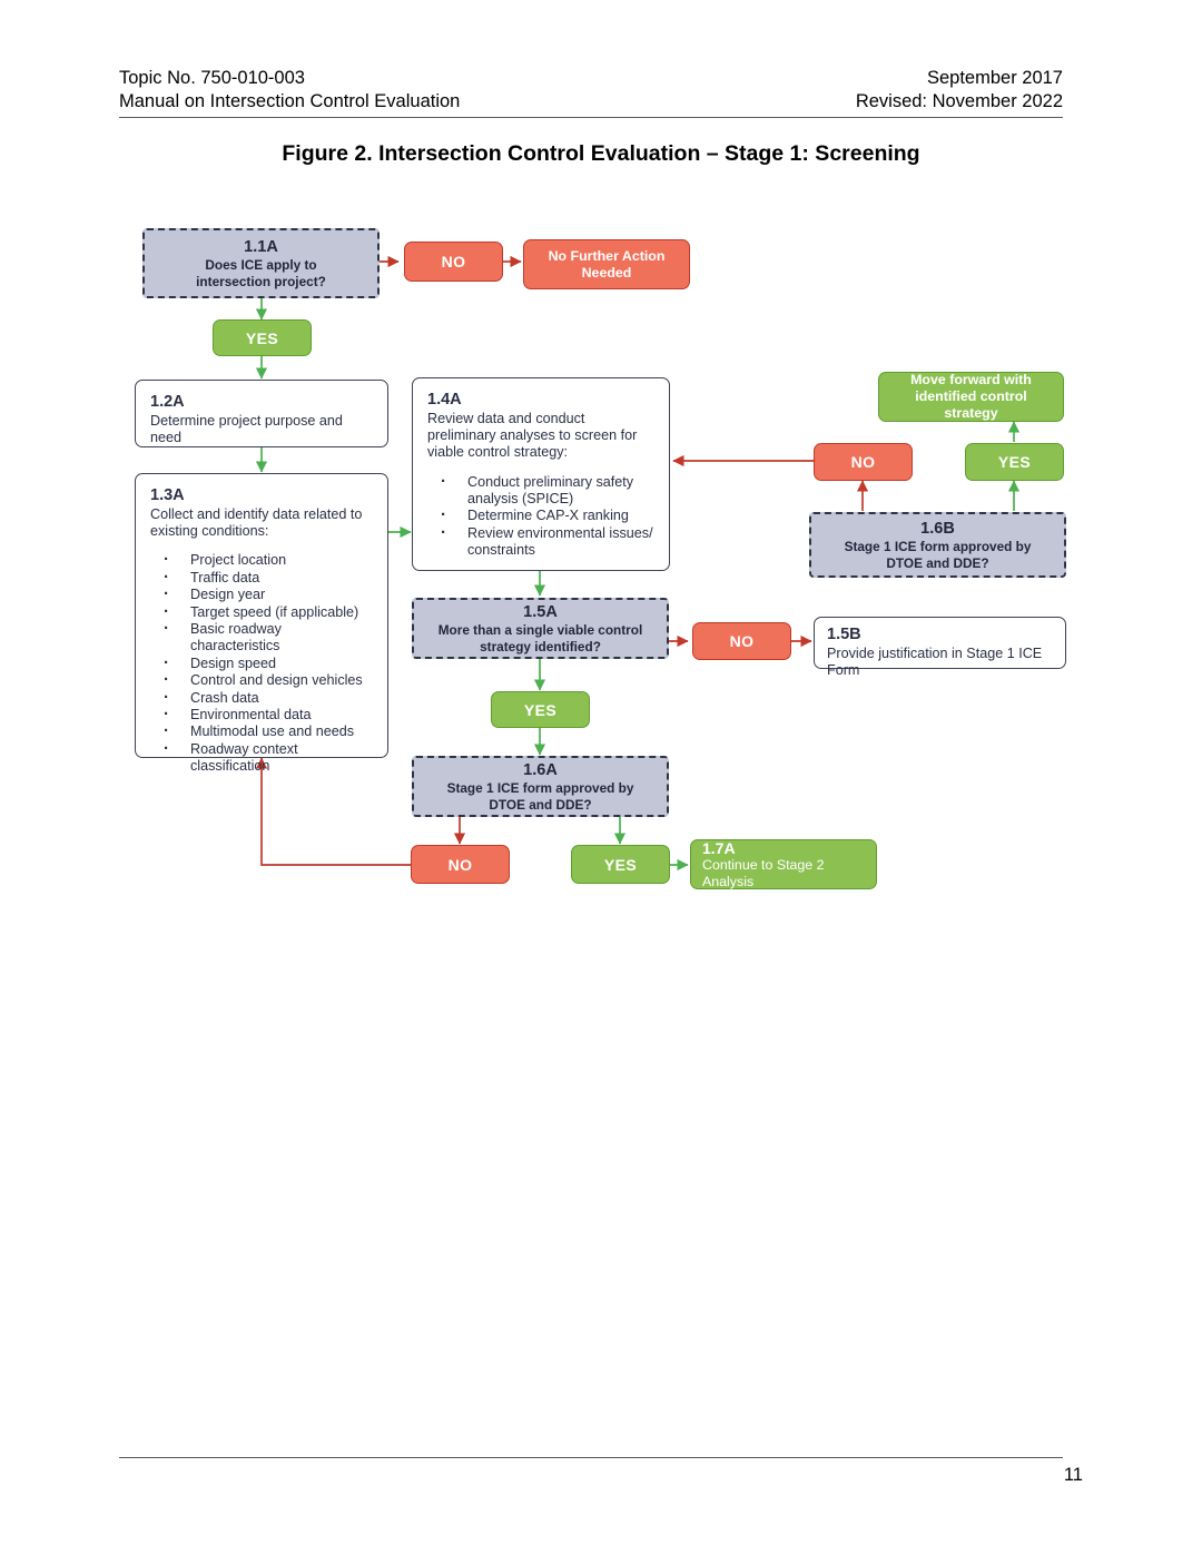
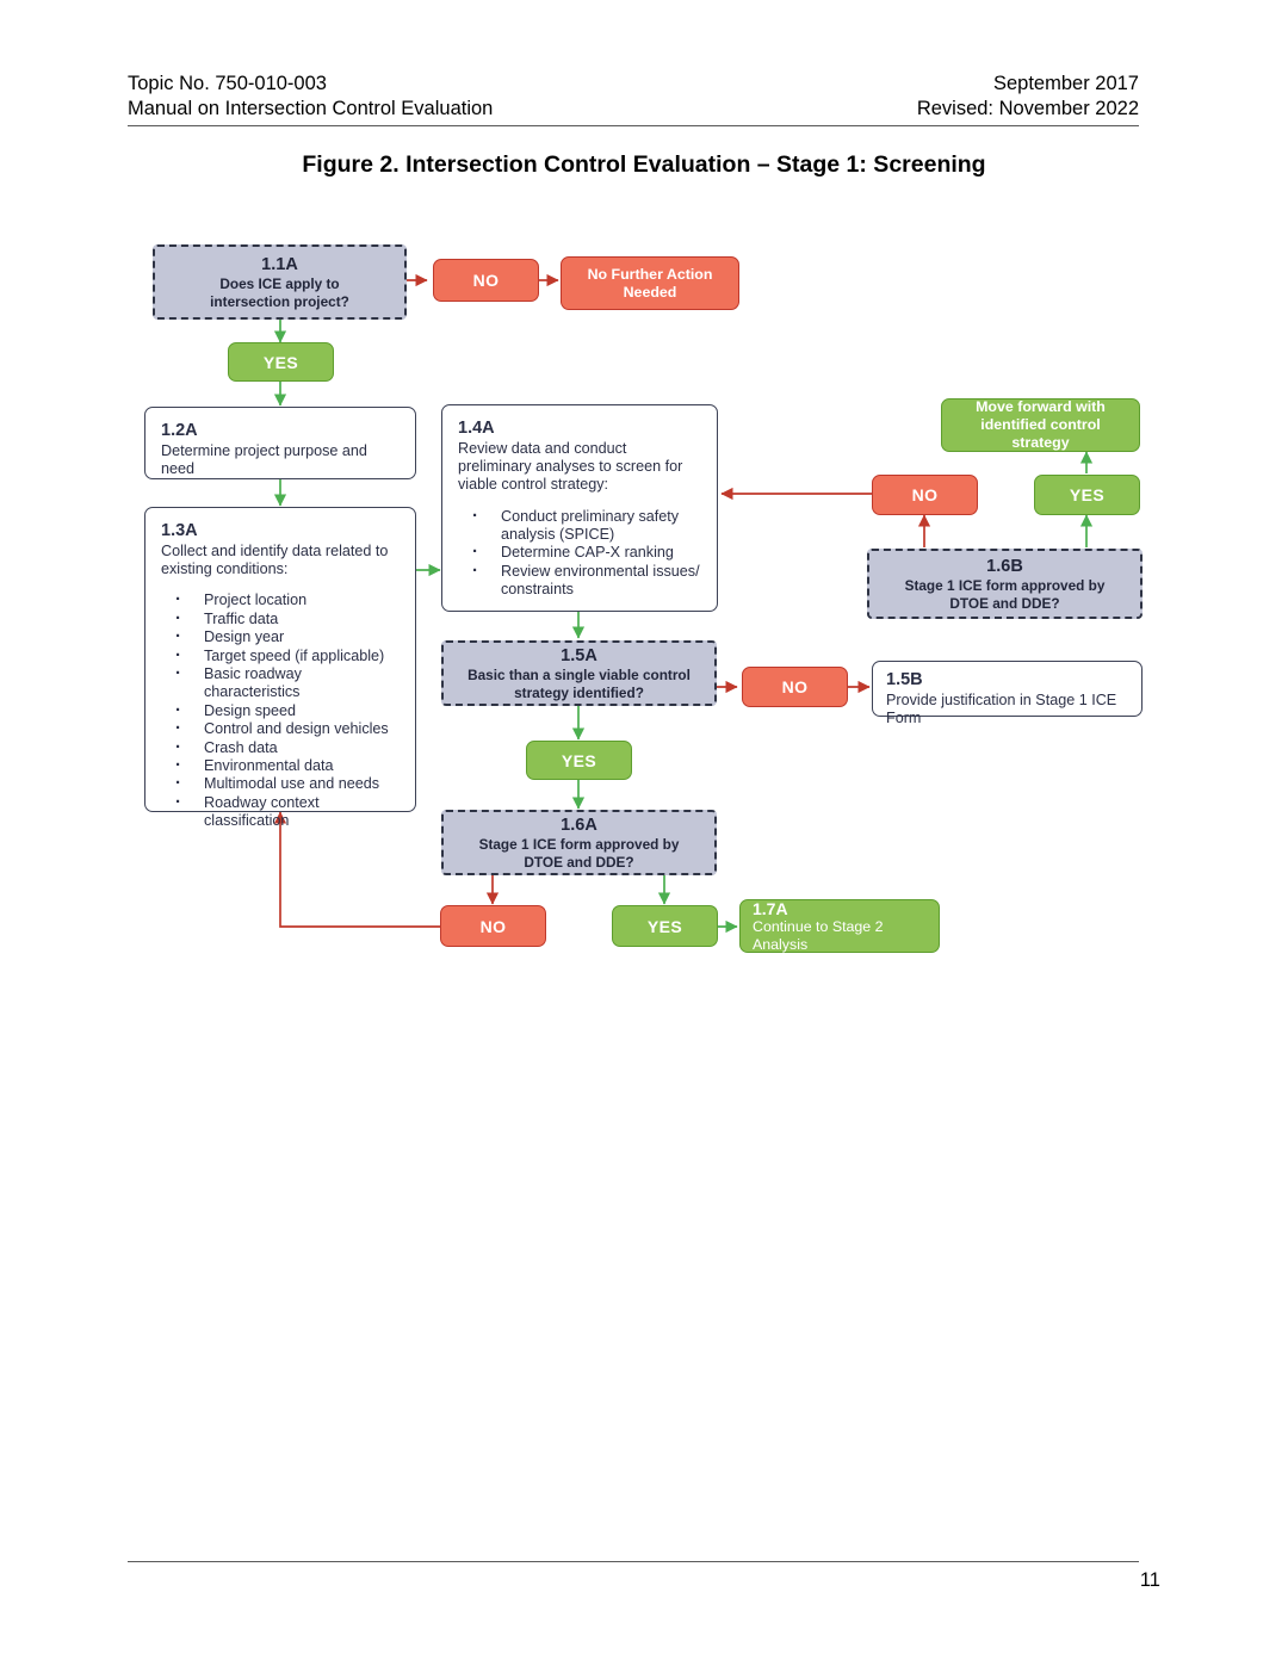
  Topic No. 750-010-003
  September 2017
  Manual on Intersection Control Evaluation
  Revised: November 2022
  Figure 2. Intersection Control Evaluation – Stage 1: Screening
  1.1A
  Does ICE apply to
  intersection project?
  NO
  No Further Action
  Needed
  YES
  1.2A
  Determine project purpose and need
  1.3A
  Collect and identify data related to existing conditions:
  Project location
  Traffic data
  Design year
  Target speed (if applicable)
  Basic roadway characteristics
  Design speed
  Control and design vehicles
  Crash data
  Environmental data
  Multimodal use and needs
  Roadway context classification
  1.4A
  Review data and conduct preliminary analyses to screen for viable control strategy:
  Conduct preliminary safety analysis (SPICE)
  Determine CAP-X ranking
  Review environmental issues/ constraints
  1.5A
- More than a single viable control
+ Basic than a single viable control
  strategy identified?
  NO
  1.5B
  Provide justification in Stage 1 ICE Form
  YES
  1.6A
  Stage 1 ICE form approved by
  DTOE and DDE?
  NO
  YES
  1.7A
  Continue to Stage 2 Analysis
  1.6B
  Stage 1 ICE form approved by
  DTOE and DDE?
  NO
  YES
  Move forward with
  identified control strategy
  11
